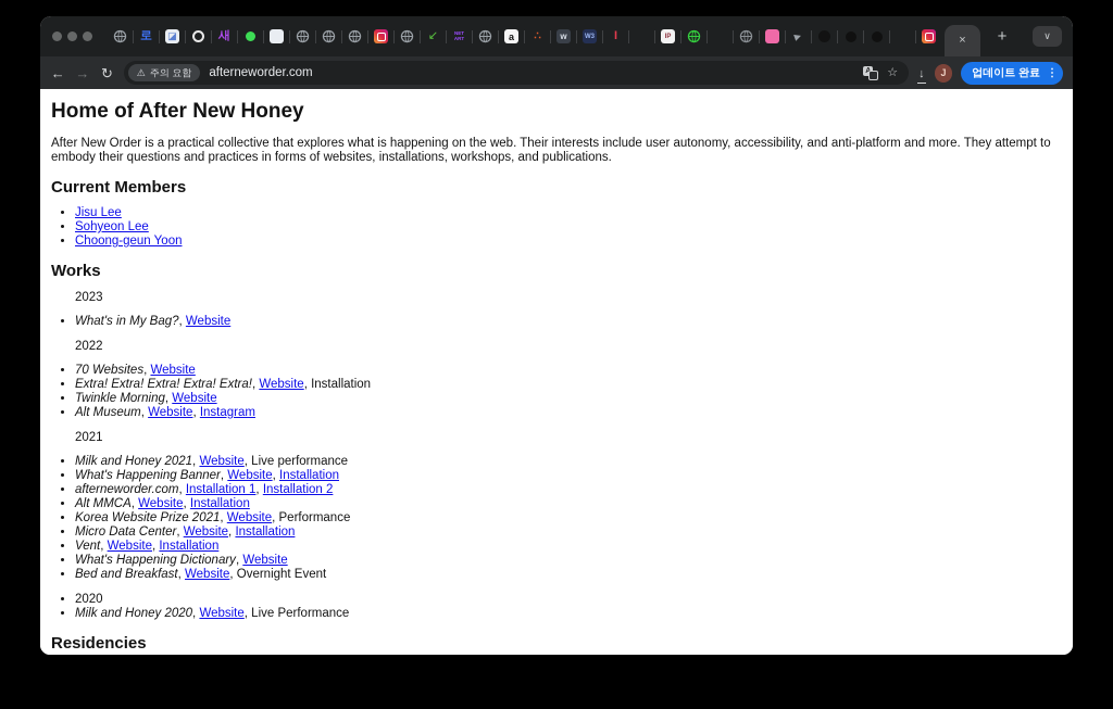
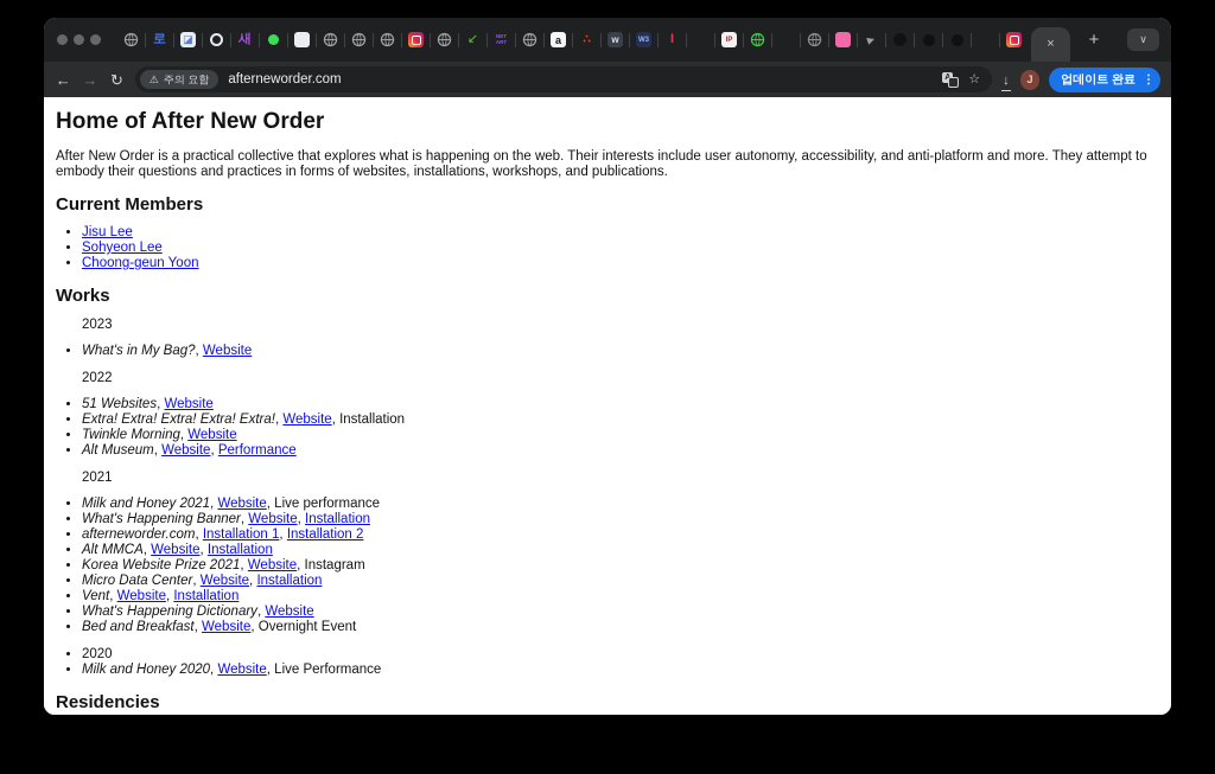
  로
  ◪
  새
  ↙
  a
  ∴
  w
  I
  ×
  +
  ∨
  ←
  →
  ↻
  ⚠
  주의 요함
  afterneworder.com
  ☆
  ↓
  J
  업데이트 완료
  ⋮
- Home of After New Honey
+ Home of After New Order
  After New Order is a practical collective that explores what is happening on the web. Their interests include user autonomy, accessibility, and anti-platform and more. They attempt to embody their questions and practices in forms of websites, installations, workshops, and publications.
  Current Members
  Jisu Lee
  Sohyeon Lee
  Choong-geun Yoon
  Works
  2023
  What's in My Bag?, Website
  2022
- 70 Websites, Website
+ 51 Websites, Website
  Extra! Extra! Extra! Extra! Extra!, Website, Installation
  Twinkle Morning, Website
- Alt Museum, Website, Instagram
+ Alt Museum, Website, Performance
  2021
  Milk and Honey 2021, Website, Live performance
  What's Happening Banner, Website, Installation
  afterneworder.com, Installation 1, Installation 2
  Alt MMCA, Website, Installation
- Korea Website Prize 2021, Website, Performance
+ Korea Website Prize 2021, Website, Instagram
  Micro Data Center, Website, Installation
  Vent, Website, Installation
  What's Happening Dictionary, Website
  Bed and Breakfast, Website, Overnight Event
  2020
  Milk and Honey 2020, Website, Live Performance
  Residencies
